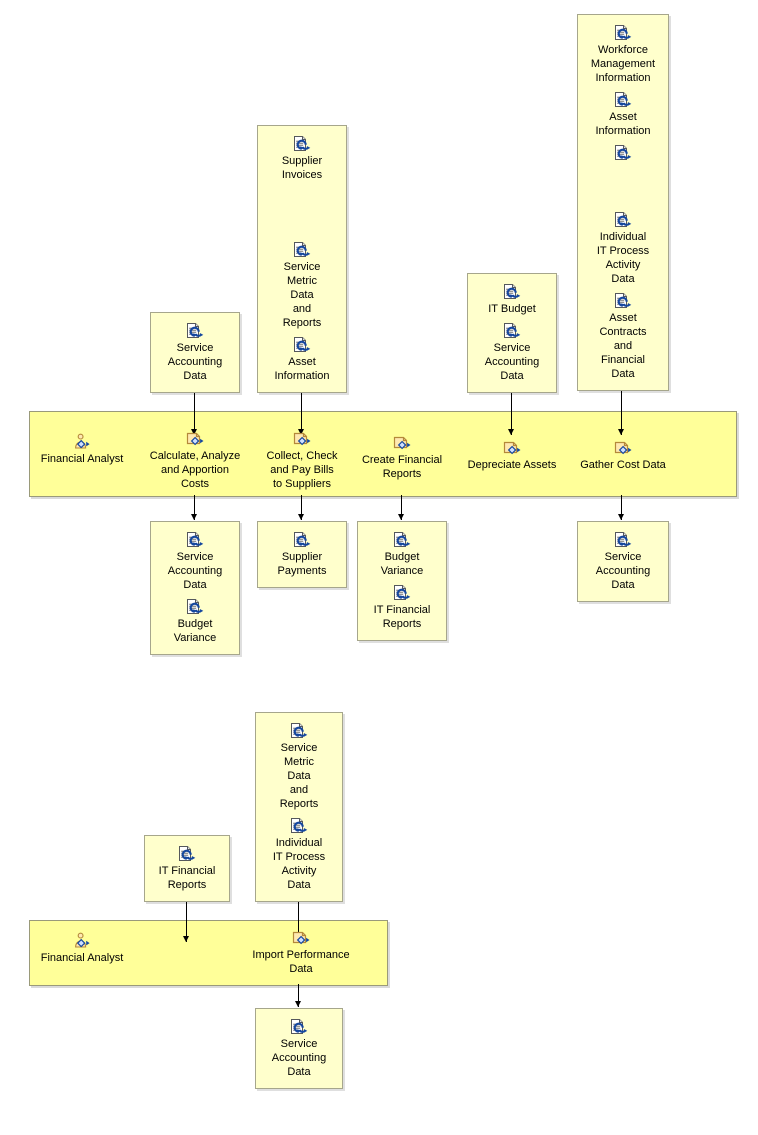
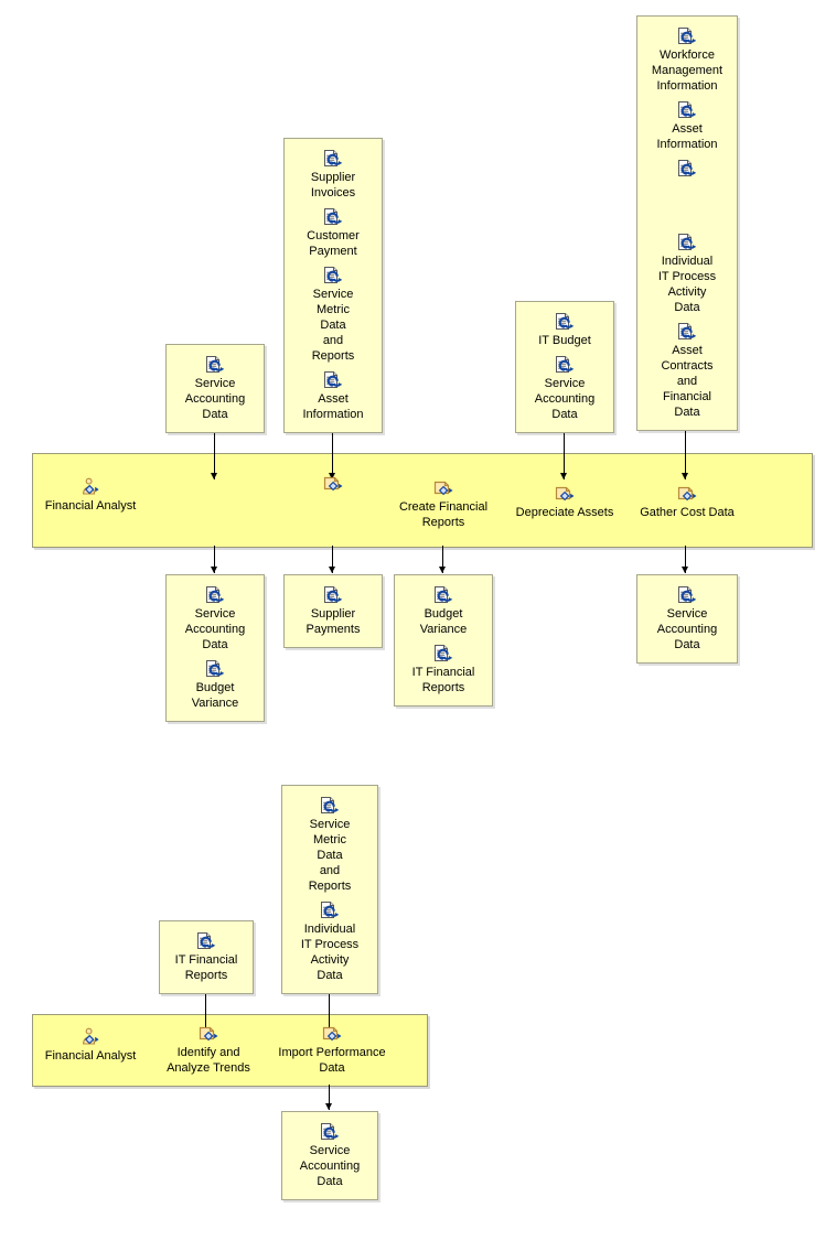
  Service
  Accounting
  Data
  Supplier
  Invoices
+ Customer
+ Payment
  Service
  Metric
  Data
  and
  Reports
  Asset
  Information
  IT Budget
  Service
  Accounting
  Data
  Workforce
  Management
  Information
  Asset
  Information
  Individual
  IT Process
  Activity
  Data
  Asset
  Contracts
  and
  Financial
  Data
  Service
  Accounting
  Data
  Budget
  Variance
  Supplier
  Payments
  Budget
  Variance
  IT Financial
  Reports
  Service
  Accounting
  Data
  Financial Analyst
- Calculate, Analyze
- and Apportion
- Costs
- Collect, Check
- and Pay Bills
- to Suppliers
  Create Financial
  Reports
  Depreciate Assets
  Gather Cost Data
  IT Financial
  Reports
  Service
  Metric
  Data
  and
  Reports
  Individual
  IT Process
  Activity
  Data
  Service
  Accounting
  Data
  Financial Analyst
+ Identify and
+ Analyze Trends
  Import Performance
  Data
